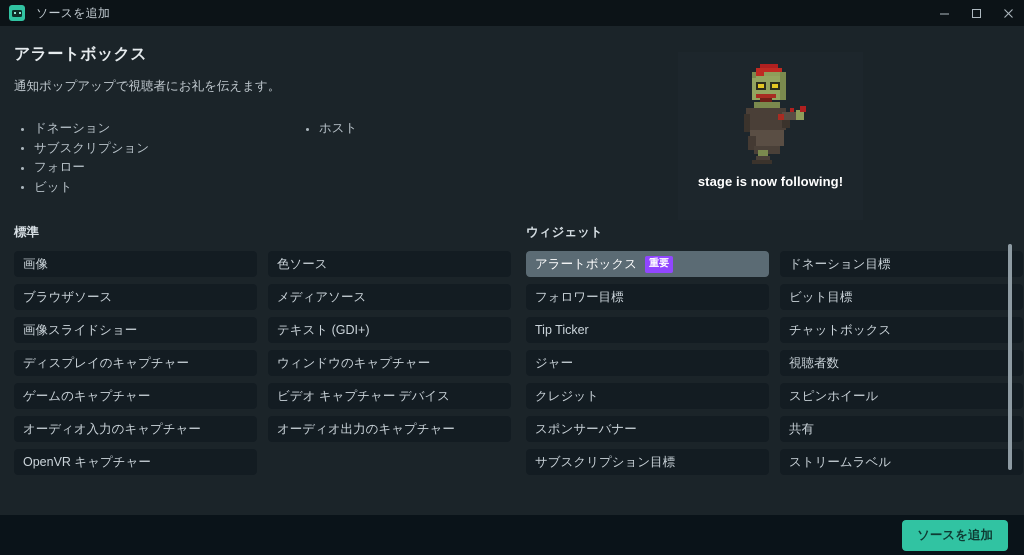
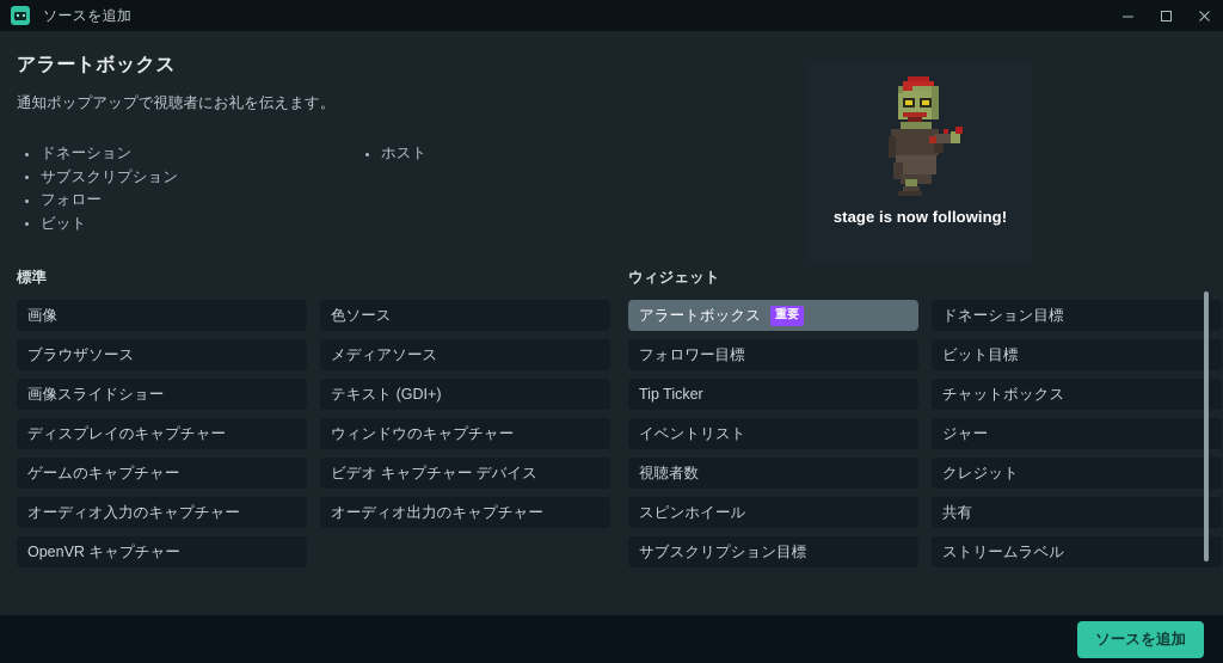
  ソースを追加
  アラートボックス
  通知ポップアップで視聴者にお礼を伝えます。
  ドネーション
  サブスクリプション
  フォロー
  ビット
  ホスト
  stage is now following!
  標準
  画像
  色ソース
  ブラウザソース
  メディアソース
  画像スライドショー
  テキスト (GDI+)
  ディスプレイのキャプチャー
  ウィンドウのキャプチャー
  ゲームのキャプチャー
  ビデオ キャプチャー デバイス
  オーディオ入力のキャプチャー
  オーディオ出力のキャプチャー
  OpenVR キャプチャー
  ウィジェット
  アラートボックス
  重要
  ドネーション目標
  フォロワー目標
  ビット目標
  Tip Ticker
  チャットボックス
+ イベントリスト
  ジャー
  視聴者数
  クレジット
  スピンホイール
- スポンサーバナー
  共有
  サブスクリプション目標
  ストリームラベル
  ソースを追加
